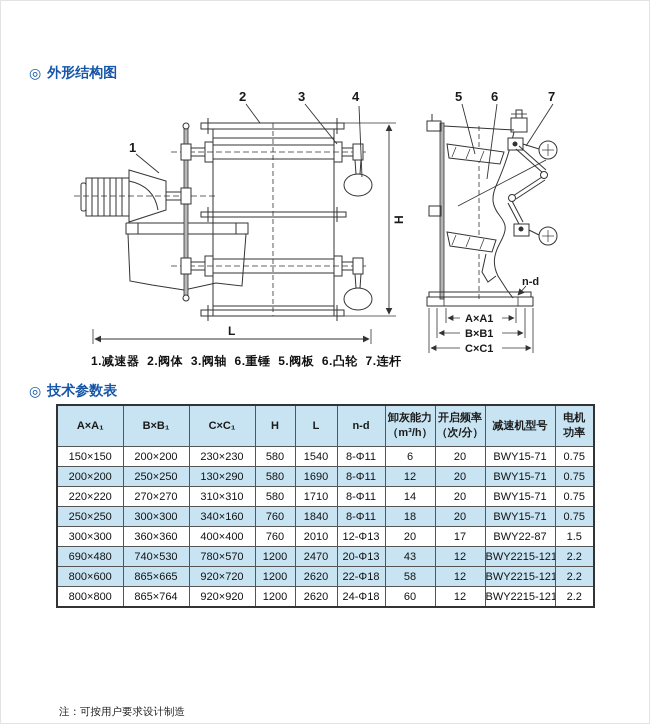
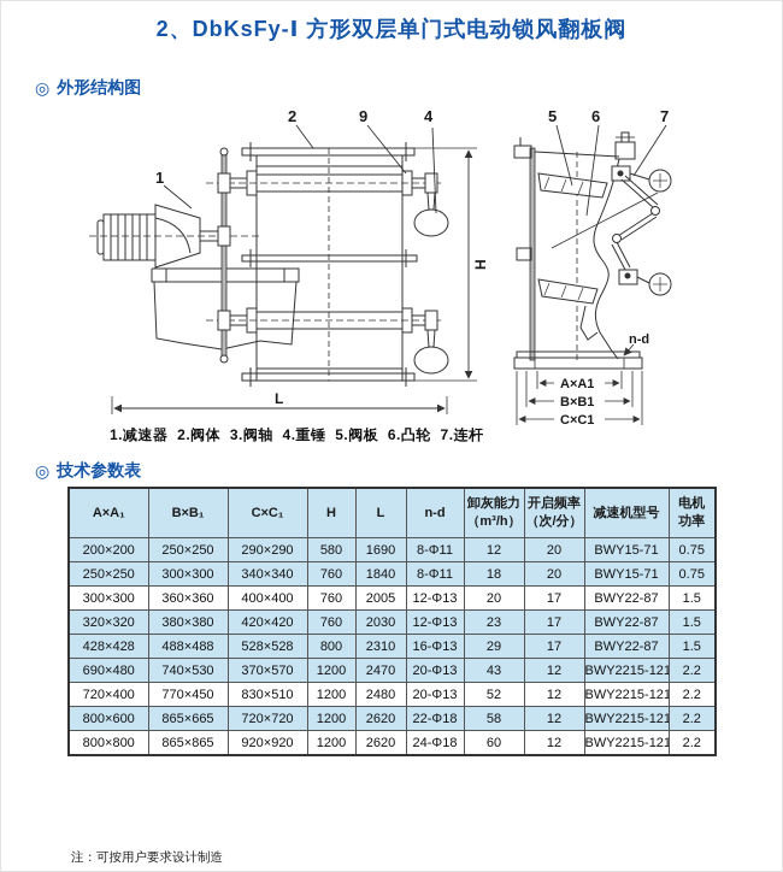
+ 2、DbKsFy-Ⅰ 方形双层单门式电动锁风翻板阀
  ◎
  外形结构图
  1
  2
- 3
+ 9
  4
  5
  6
  7
  L
  A×A1
  B×B1
  C×C1
  n-d
- 1.减速器 2.阀体 3.阀轴 6.重锤 5.阀板 6.凸轮 7.连杆
+ 1.减速器 2.阀体 3.阀轴 4.重锤 5.阀板 6.凸轮 7.连杆
  ◎
  技术参数表
  A×A₁	B×B₁	C×C₁	H	L	n-d	卸灰能力（m³/h）	开启频率（次/分）	减速机型号	电机功率
- 150×150	200×200	230×230	580	1540	8-Φ11	6	20	BWY15-71	0.75
- 200×200	250×250	130×290	580	1690	8-Φ11	12	20	BWY15-71	0.75
+ 200×200	250×250	290×290	580	1690	8-Φ11	12	20	BWY15-71	0.75
- 220×220	270×270	310×310	580	1710	8-Φ11	14	20	BWY15-71	0.75
- 250×250	300×300	340×160	760	1840	8-Φ11	18	20	BWY15-71	0.75
+ 250×250	300×300	340×340	760	1840	8-Φ11	18	20	BWY15-71	0.75
- 300×300	360×360	400×400	760	2010	12-Φ13	20	17	BWY22-87	1.5
+ 300×300	360×360	400×400	760	2005	12-Φ13	20	17	BWY22-87	1.5
+ 320×320	380×380	420×420	760	2030	12-Φ13	23	17	BWY22-87	1.5
+ 428×428	488×488	528×528	800	2310	16-Φ13	29	17	BWY22-87	1.5
- 690×480	740×530	780×570	1200	2470	20-Φ13	43	12	BWY2215-121	2.2
+ 690×480	740×530	370×570	1200	2470	20-Φ13	43	12	BWY2215-121	2.2
+ 720×400	770×450	830×510	1200	2480	20-Φ13	52	12	BWY2215-121	2.2
- 800×600	865×665	920×720	1200	2620	22-Φ18	58	12	BWY2215-121	2.2
+ 800×600	865×665	720×720	1200	2620	22-Φ18	58	12	BWY2215-121	2.2
- 800×800	865×764	920×920	1200	2620	24-Φ18	60	12	BWY2215-121	2.2
+ 800×800	865×865	920×920	1200	2620	24-Φ18	60	12	BWY2215-121	2.2
  注：可按用户要求设计制造
